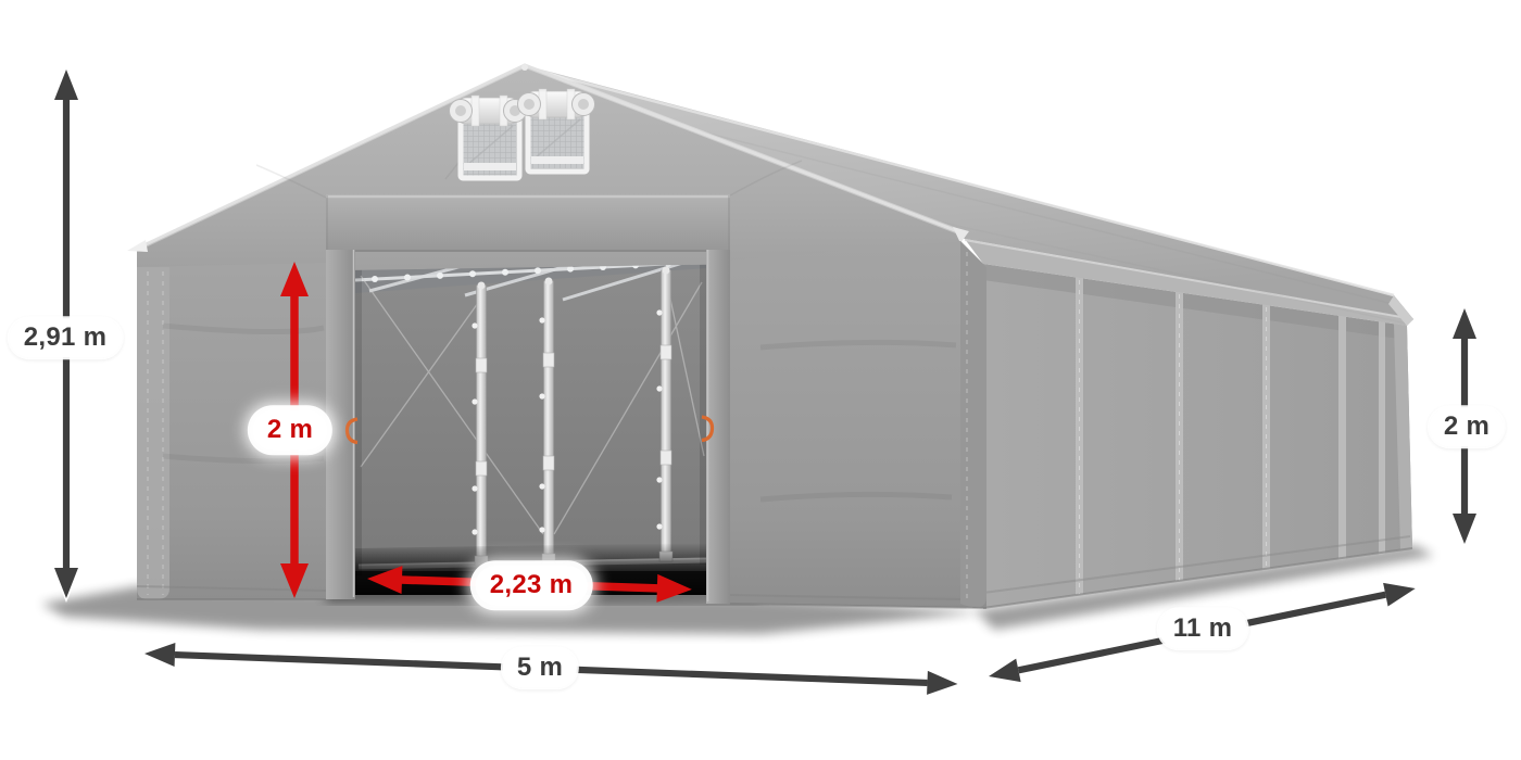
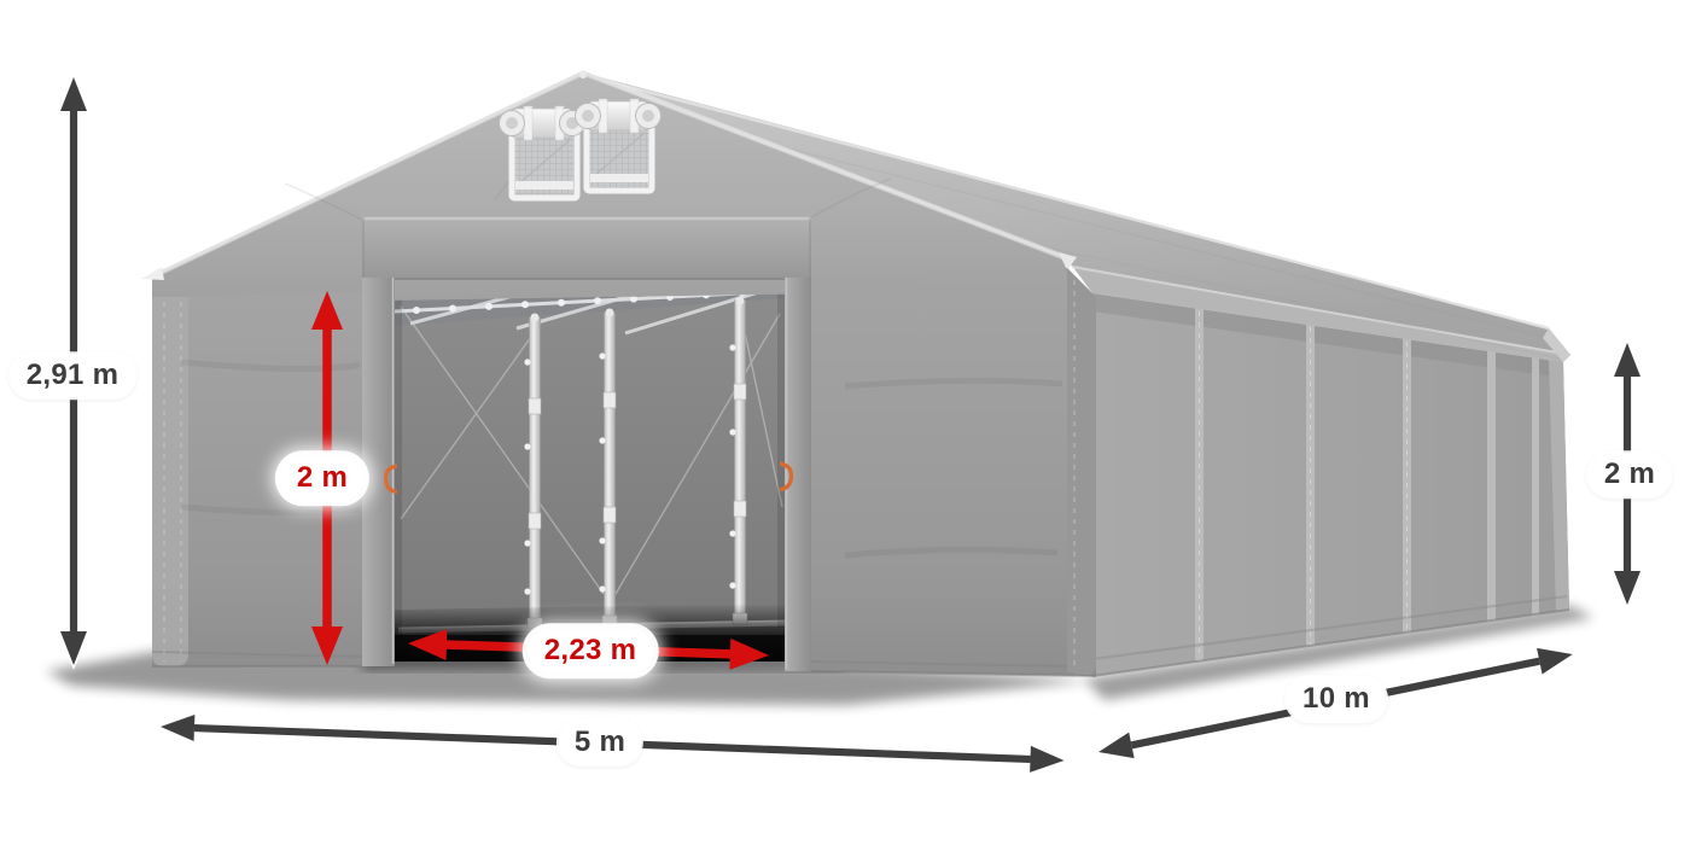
  2,91 m
  5 m
- 11 m
+ 10 m
  2 m
  2 m
  2,23 m
